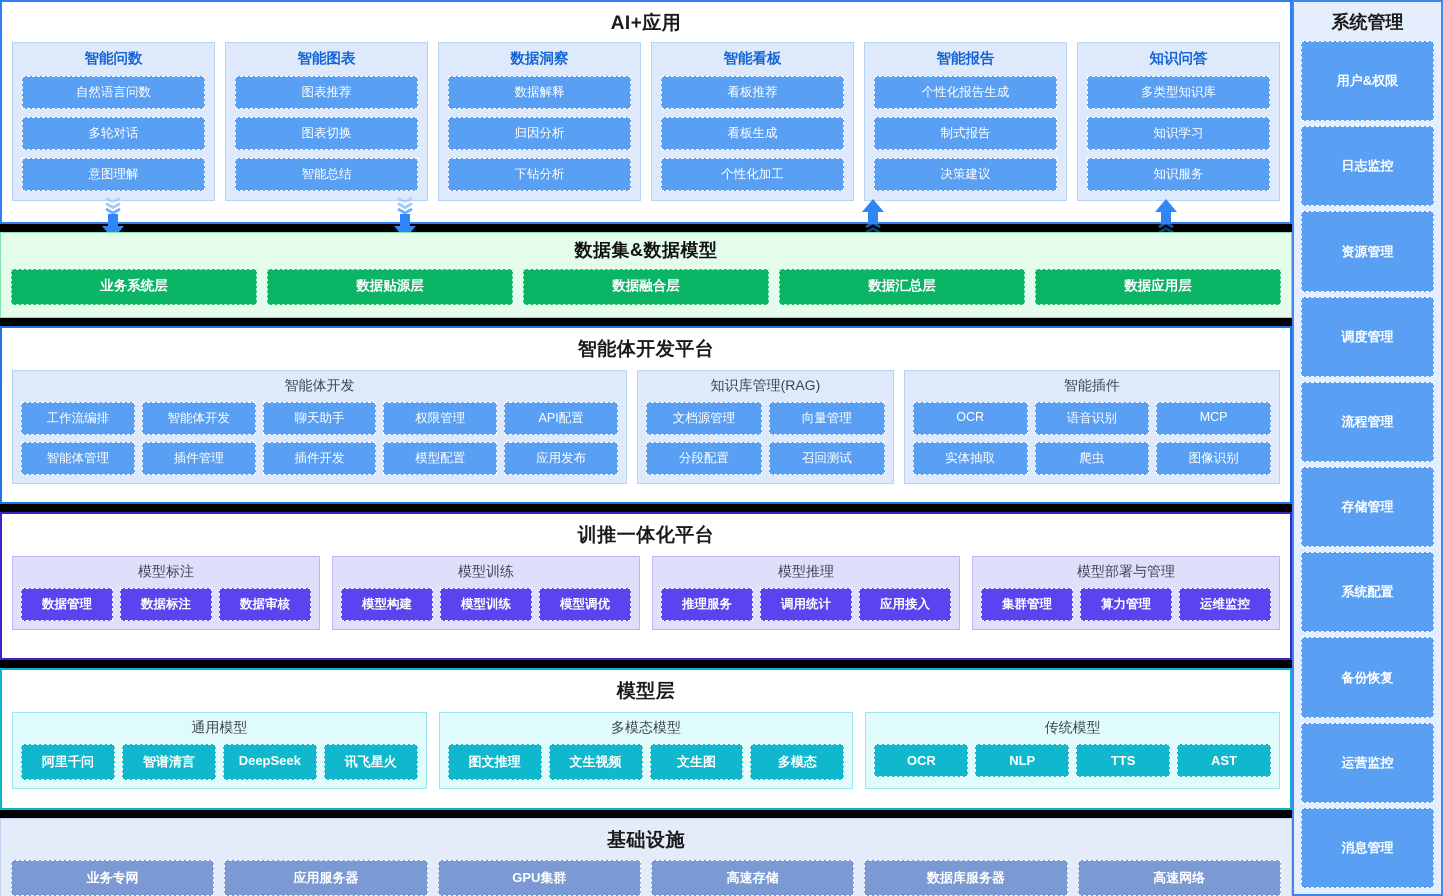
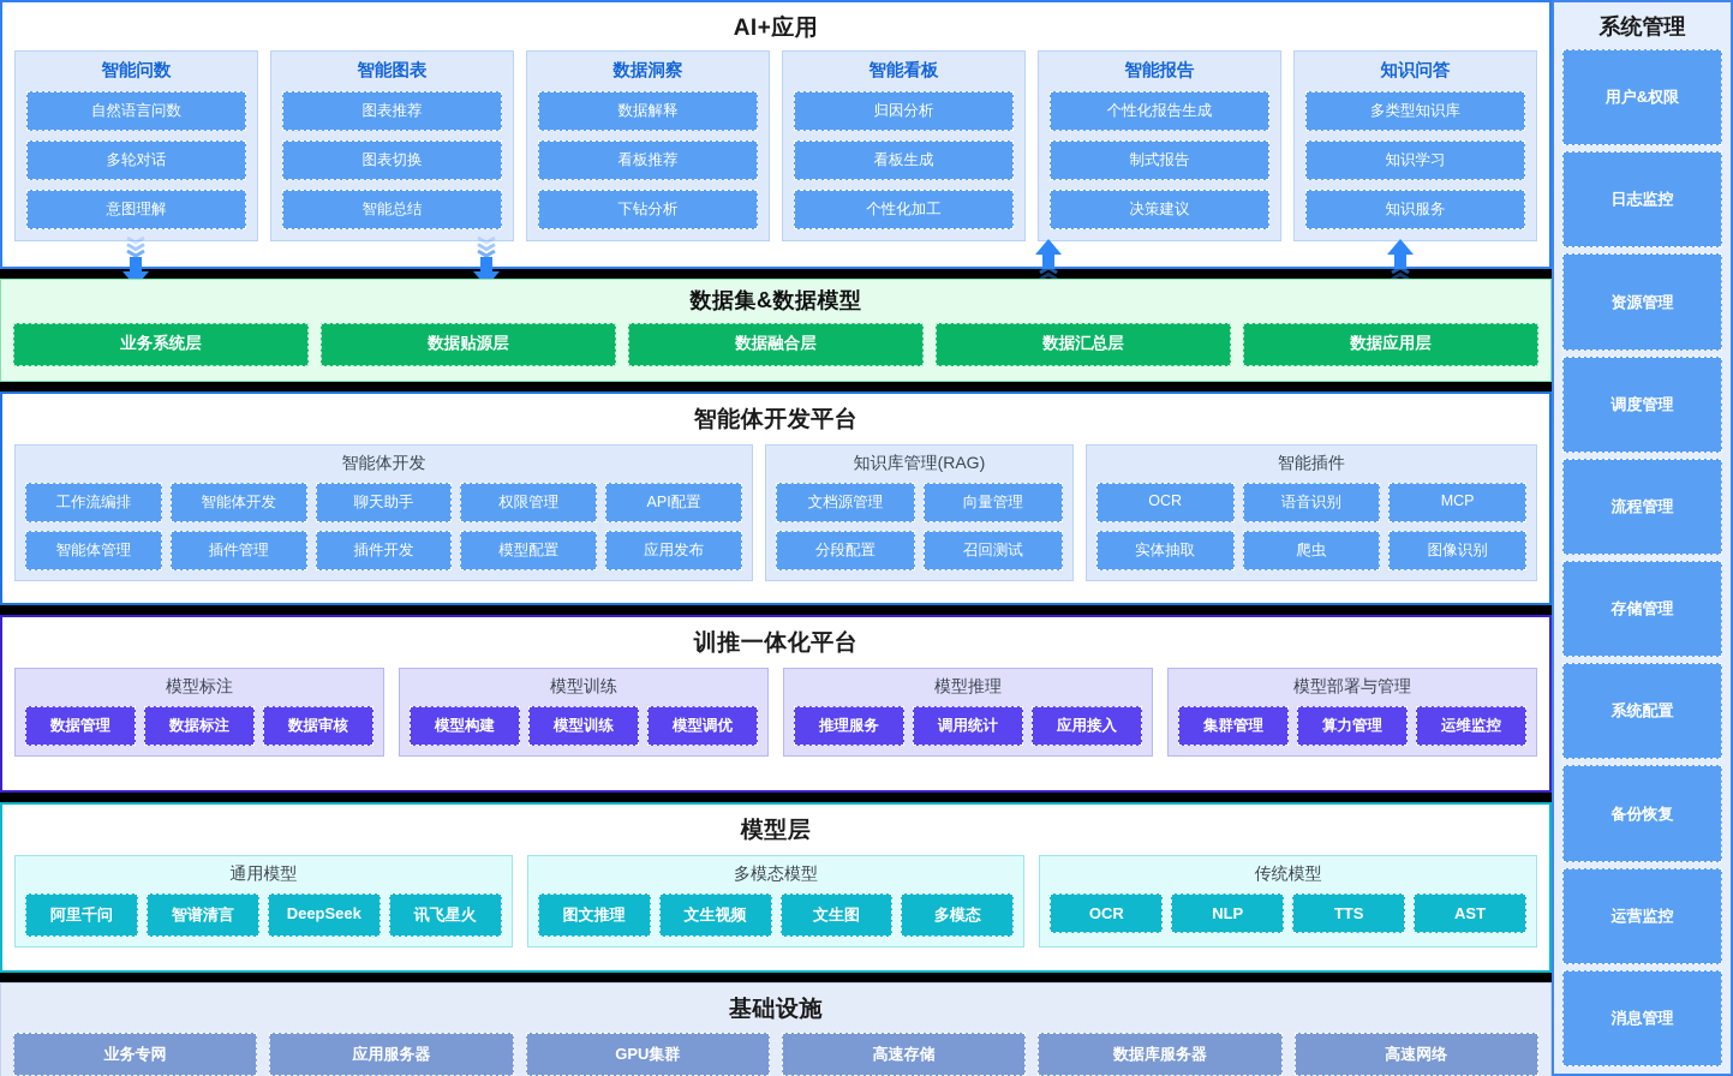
  AI+应用
  智能问数
  自然语言问数
  多轮对话
  意图理解
  智能图表
  图表推荐
  图表切换
  智能总结
  数据洞察
  数据解释
- 归因分析
+ 看板推荐
  下钻分析
  智能看板
- 看板推荐
+ 归因分析
  看板生成
  个性化加工
  智能报告
  个性化报告生成
  制式报告
  决策建议
  知识问答
  多类型知识库
  知识学习
  知识服务
  数据集&数据模型
  业务系统层
  数据贴源层
  数据融合层
  数据汇总层
  数据应用层
  智能体开发平台
  智能体开发
  工作流编排
  智能体开发
  聊天助手
  权限管理
  API配置
  智能体管理
  插件管理
  插件开发
  模型配置
  应用发布
  知识库管理(RAG)
  文档源管理
  向量管理
  分段配置
  召回测试
  智能插件
  OCR
  语音识别
  MCP
  实体抽取
  爬虫
  图像识别
  训推一体化平台
  模型标注
  数据管理
  数据标注
  数据审核
  模型训练
  模型构建
  模型训练
  模型调优
  模型推理
  推理服务
  调用统计
  应用接入
  模型部署与管理
  集群管理
  算力管理
  运维监控
  模型层
  通用模型
  阿里千问
  智谱清言
  DeepSeek
  讯飞星火
  多模态模型
  图文推理
  文生视频
  文生图
  多模态
  传统模型
  OCR
  NLP
  TTS
  AST
  基础设施
  业务专网
  应用服务器
  GPU集群
  高速存储
  数据库服务器
  高速网络
  系统管理
  用户&权限
  日志监控
  资源管理
  调度管理
  流程管理
  存储管理
  系统配置
  备份恢复
  运营监控
  消息管理
